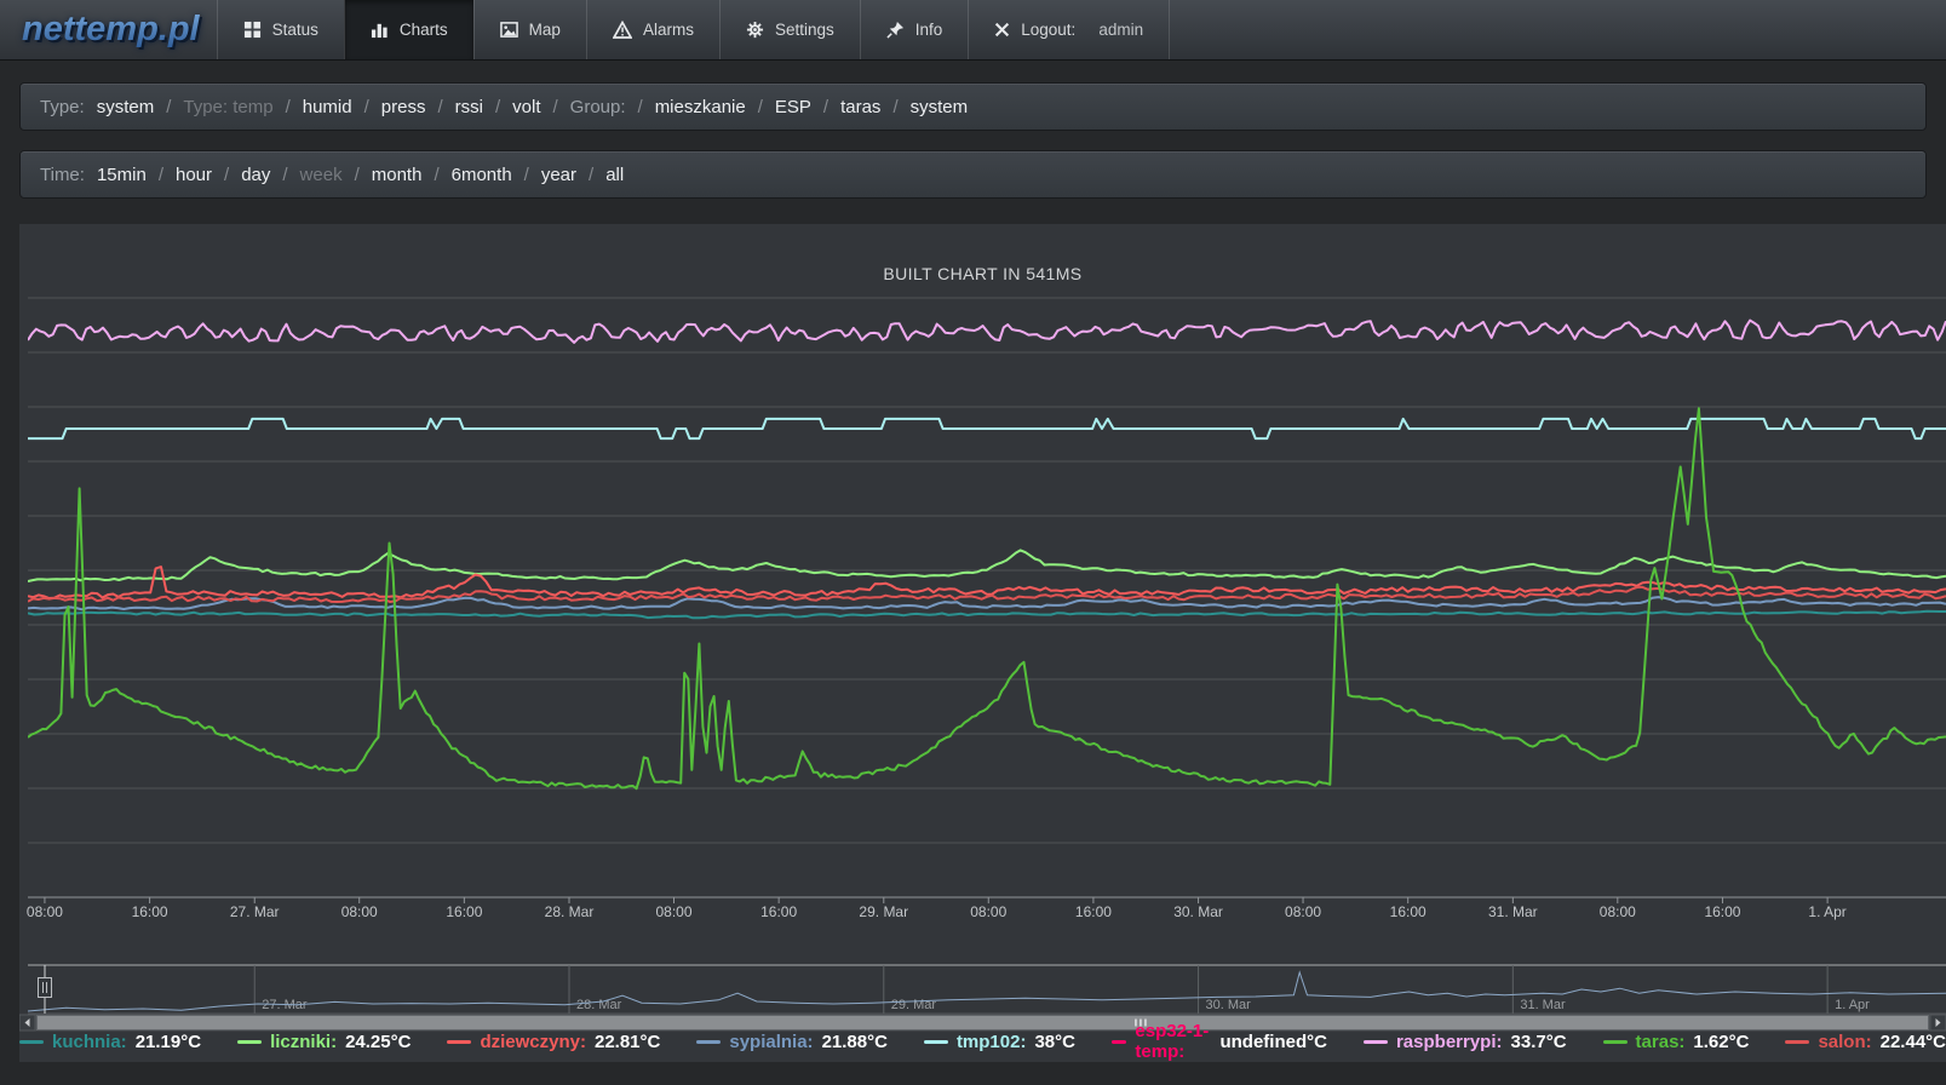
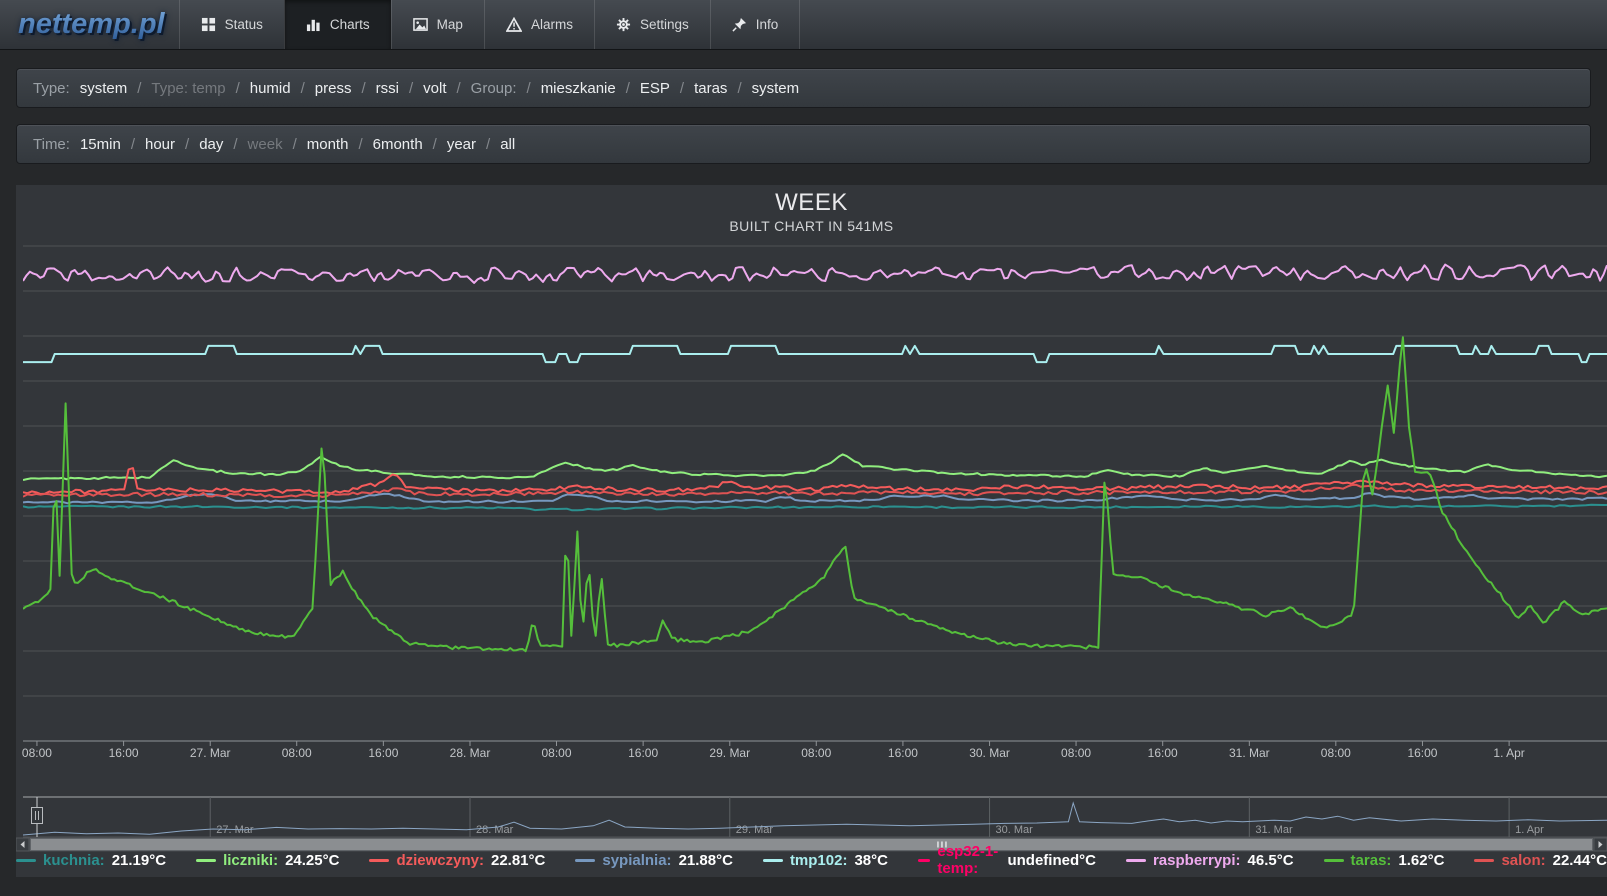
  nettemp.pl
  Status
  Charts
  Map
  Alarms
  Settings
  Info
- Logout:
- admin
  Type:
  system
  /
  Type: temp
  /
  humid
  /
  press
  /
  rssi
  /
  volt
  /
  Group:
  /
  mieszkanie
  /
  ESP
  /
  taras
  /
  system
  Time:
  15min
  /
  hour
  /
  day
  /
  week
  /
  month
  /
  6month
  /
  year
  /
  all
  08:00
  16:00
  27. Mar
  08:00
  16:00
  28. Mar
  08:00
  16:00
  29. Mar
  08:00
  16:00
  30. Mar
  08:00
  16:00
  31. Mar
  08:00
  16:00
  1. Apr
  28. Mar
  29. Mar
  30. Mar
  31. Mar
  1. Apr
+ WEEK
  BUILT CHART IN 541MS
  kuchnia:
  21.19°C
  liczniki:
  24.25°C
  dziewczyny:
  22.81°C
  sypialnia:
  21.88°C
  tmp102:
  38°C
  esp32-1-temp:
  undefined°C
  raspberrypi:
- 33.7°C
+ 46.5°C
  taras:
  1.62°C
  salon:
  22.44°C
